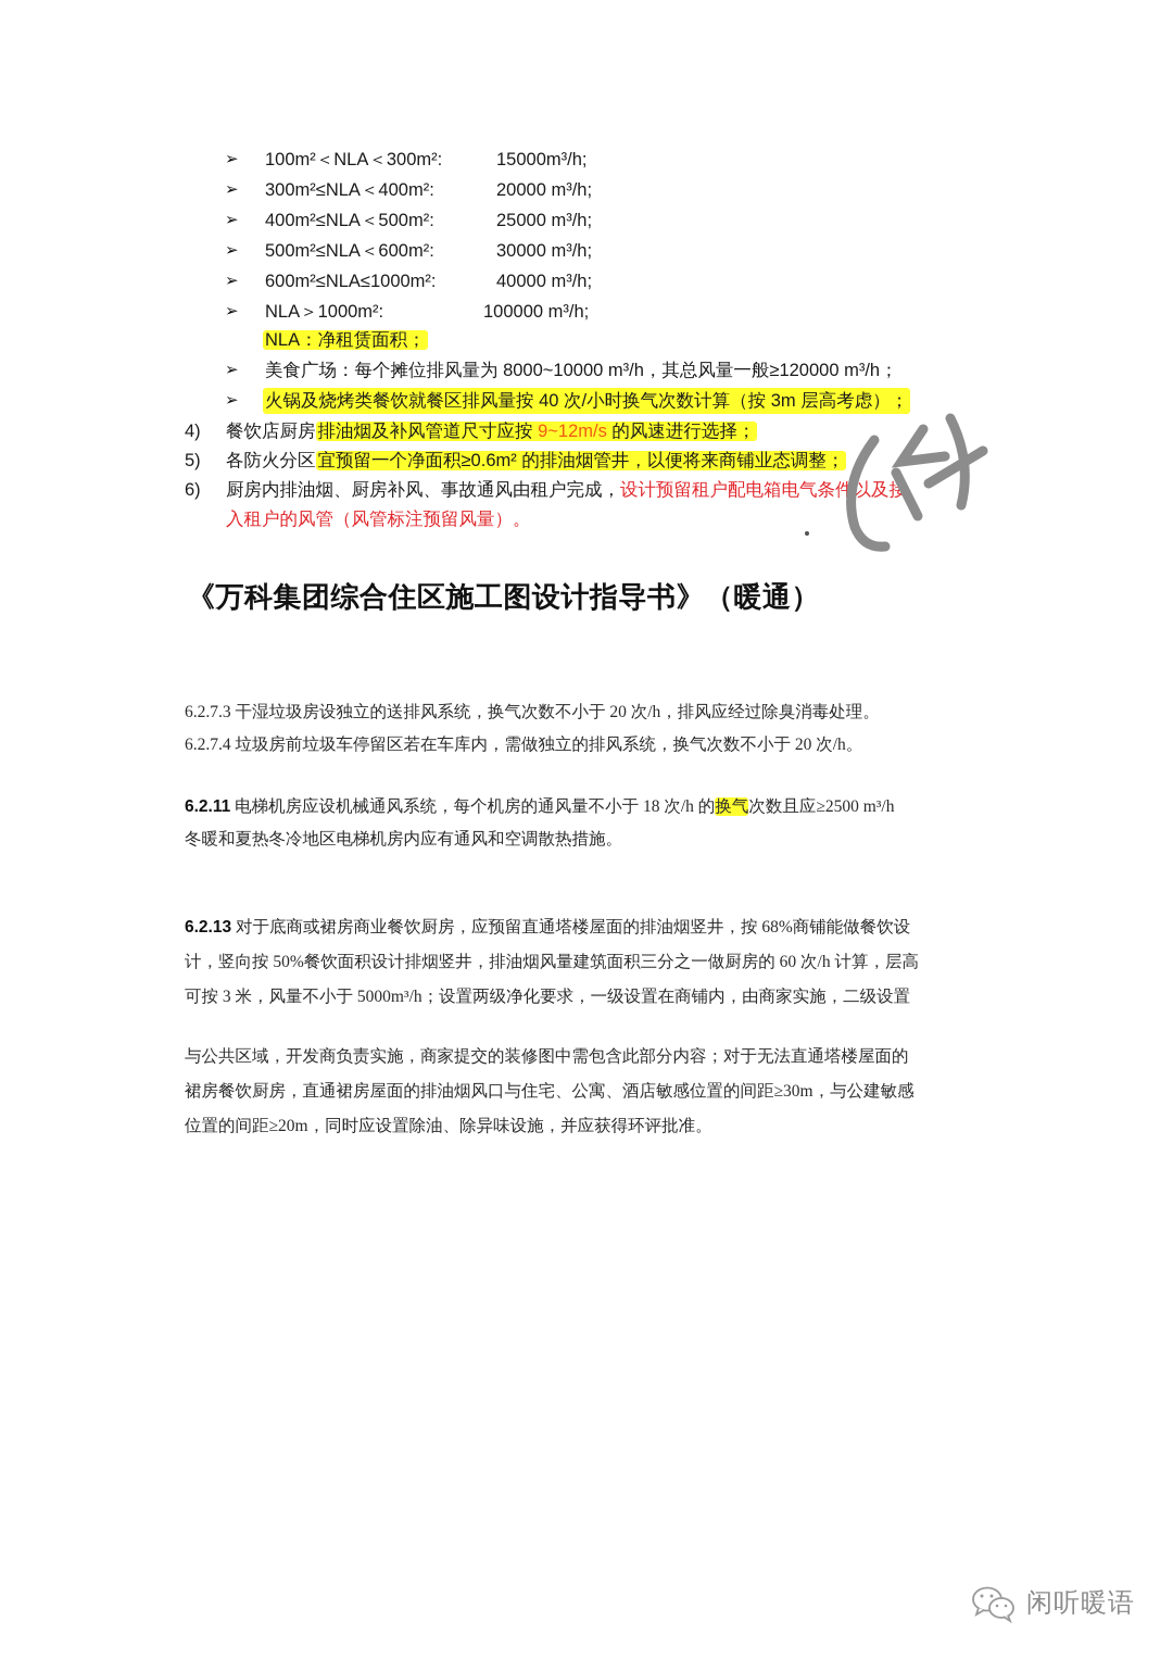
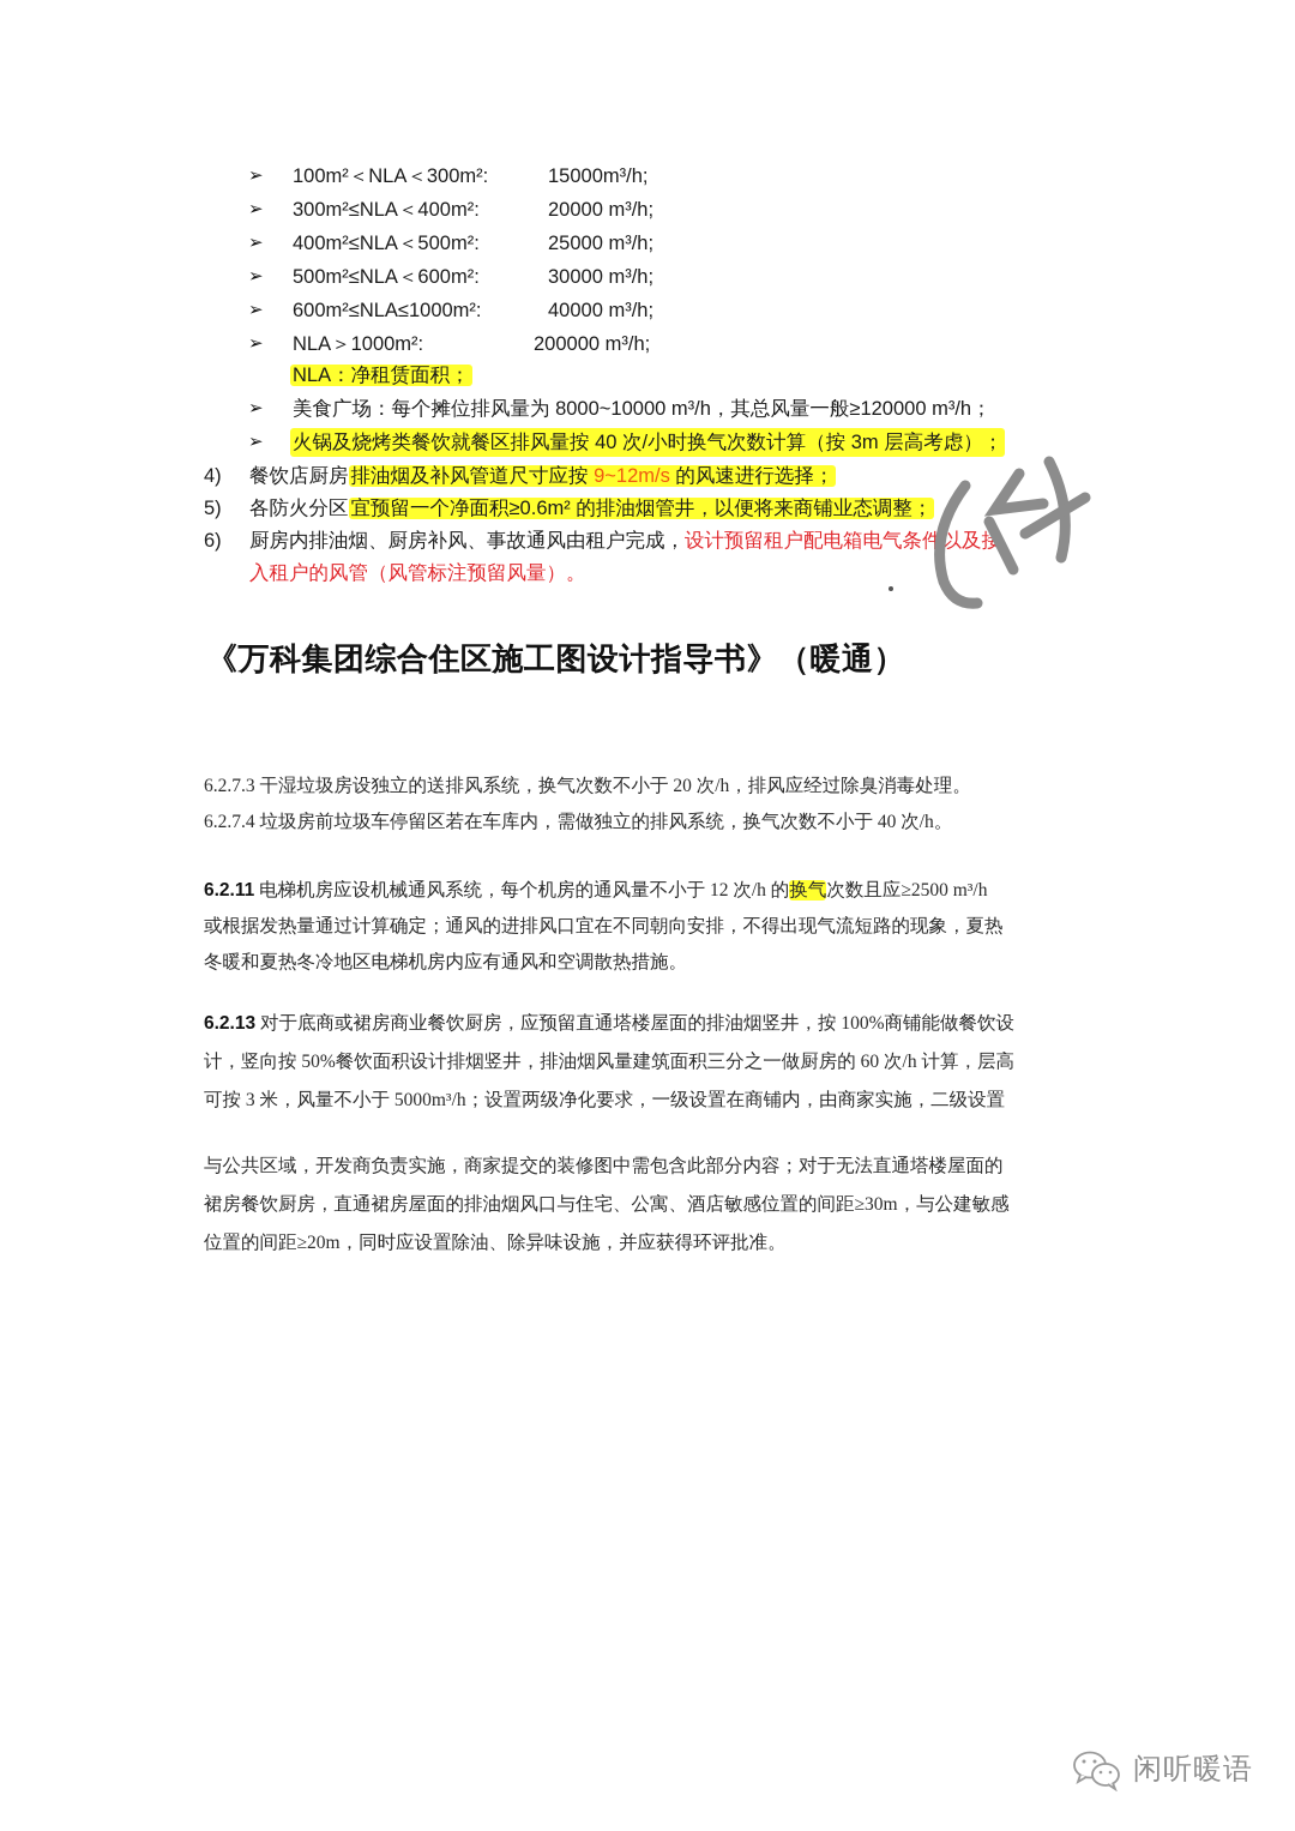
  ➢
  100m²＜NLA＜300m²:
  15000m³/h;
  ➢
  300m²≤NLA＜400m²:
  20000 m³/h;
  ➢
  400m²≤NLA＜500m²:
  25000 m³/h;
  ➢
  500m²≤NLA＜600m²:
  30000 m³/h;
  ➢
  600m²≤NLA≤1000m²:
  40000 m³/h;
  ➢
  NLA＞1000m²:
- 100000 m³/h;
+ 200000 m³/h;
  NLA：净租赁面积；
  ➢
  美食广场：每个摊位排风量为 8000~10000 m³/h，其总风量一般≥120000 m³/h；
  ➢
  火锅及烧烤类餐饮就餐区排风量按 40 次/小时换气次数计算（按 3m 层高考虑）；
  4)
  餐饮店厨房排油烟及补风管道尺寸应按 9~12m/s 的风速进行选择；
  5)
  各防火分区宜预留一个净面积≥0.6m² 的排油烟管井，以便将来商铺业态调整；
  6)
  厨房内排油烟、厨房补风、事故通风由租户完成，设计预留租户配电箱电气条件以及接
  入租户的风管（风管标注预留风量）。
  《万科集团综合住区施工图设计指导书》（暖通）
  6.2.7.3 干湿垃圾房设独立的送排风系统，换气次数不小于 20 次/h，排风应经过除臭消毒处理。
- 6.2.7.4 垃圾房前垃圾车停留区若在车库内，需做独立的排风系统，换气次数不小于 20 次/h。
+ 6.2.7.4 垃圾房前垃圾车停留区若在车库内，需做独立的排风系统，换气次数不小于 40 次/h。
- 6.2.11 电梯机房应设机械通风系统，每个机房的通风量不小于 18 次/h 的换气次数且应≥2500 m³/h
+ 6.2.11 电梯机房应设机械通风系统，每个机房的通风量不小于 12 次/h 的换气次数且应≥2500 m³/h
+ 或根据发热量通过计算确定；通风的进排风口宜在不同朝向安排，不得出现气流短路的现象，夏热
  冬暖和夏热冬冷地区电梯机房内应有通风和空调散热措施。
- 6.2.13 对于底商或裙房商业餐饮厨房，应预留直通塔楼屋面的排油烟竖井，按 68%商铺能做餐饮设
+ 6.2.13 对于底商或裙房商业餐饮厨房，应预留直通塔楼屋面的排油烟竖井，按 100%商铺能做餐饮设
  计，竖向按 50%餐饮面积设计排烟竖井，排油烟风量建筑面积三分之一做厨房的 60 次/h 计算，层高
  可按 3 米，风量不小于 5000m³/h；设置两级净化要求，一级设置在商铺内，由商家实施，二级设置
  与公共区域，开发商负责实施，商家提交的装修图中需包含此部分内容；对于无法直通塔楼屋面的
  裙房餐饮厨房，直通裙房屋面的排油烟风口与住宅、公寓、酒店敏感位置的间距≥30m，与公建敏感
  位置的间距≥20m，同时应设置除油、除异味设施，并应获得环评批准。
  闲听暖语
